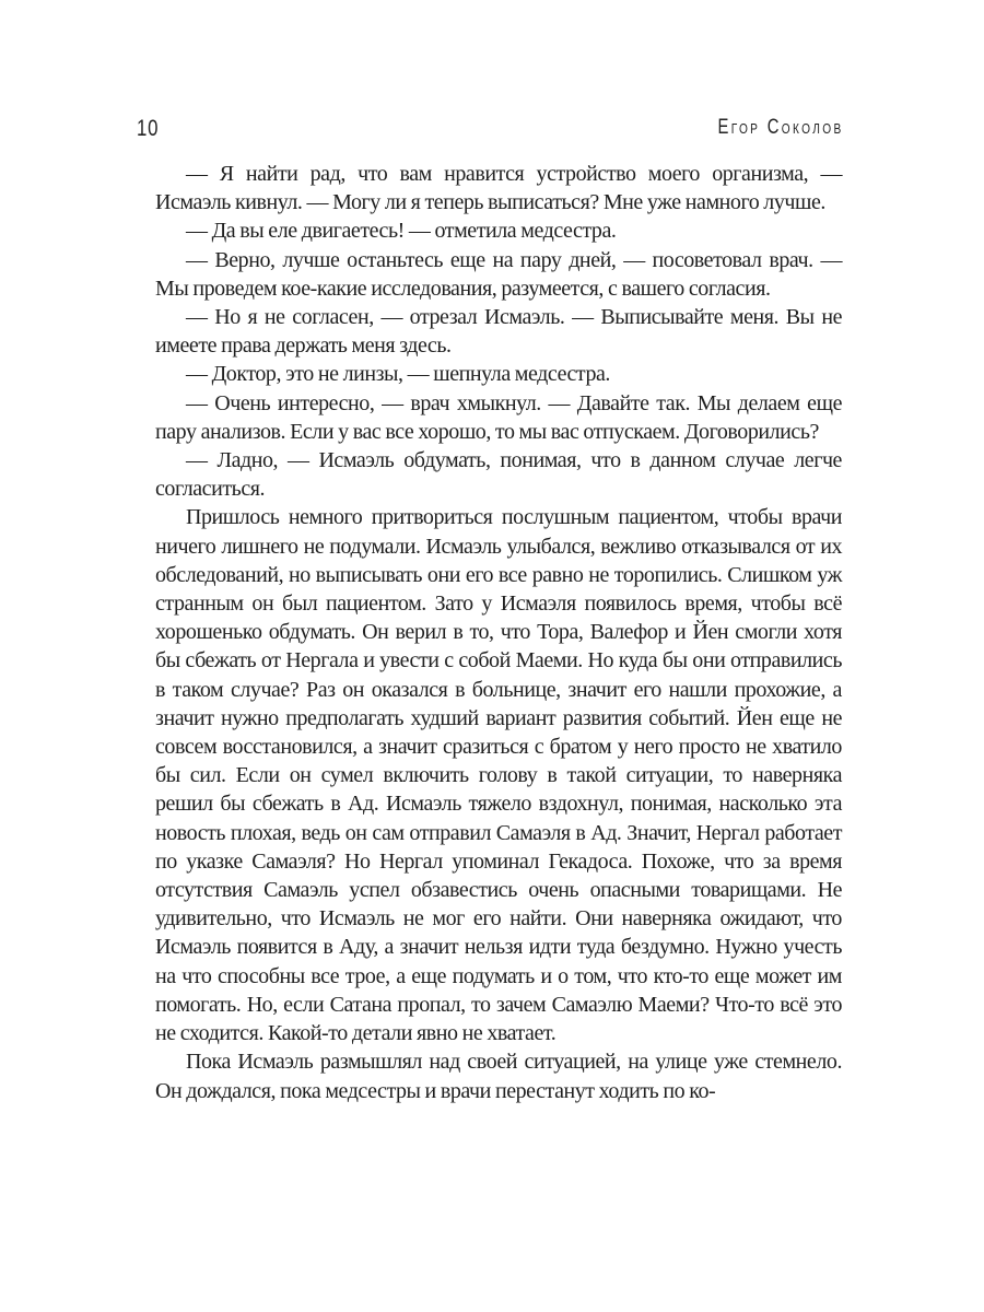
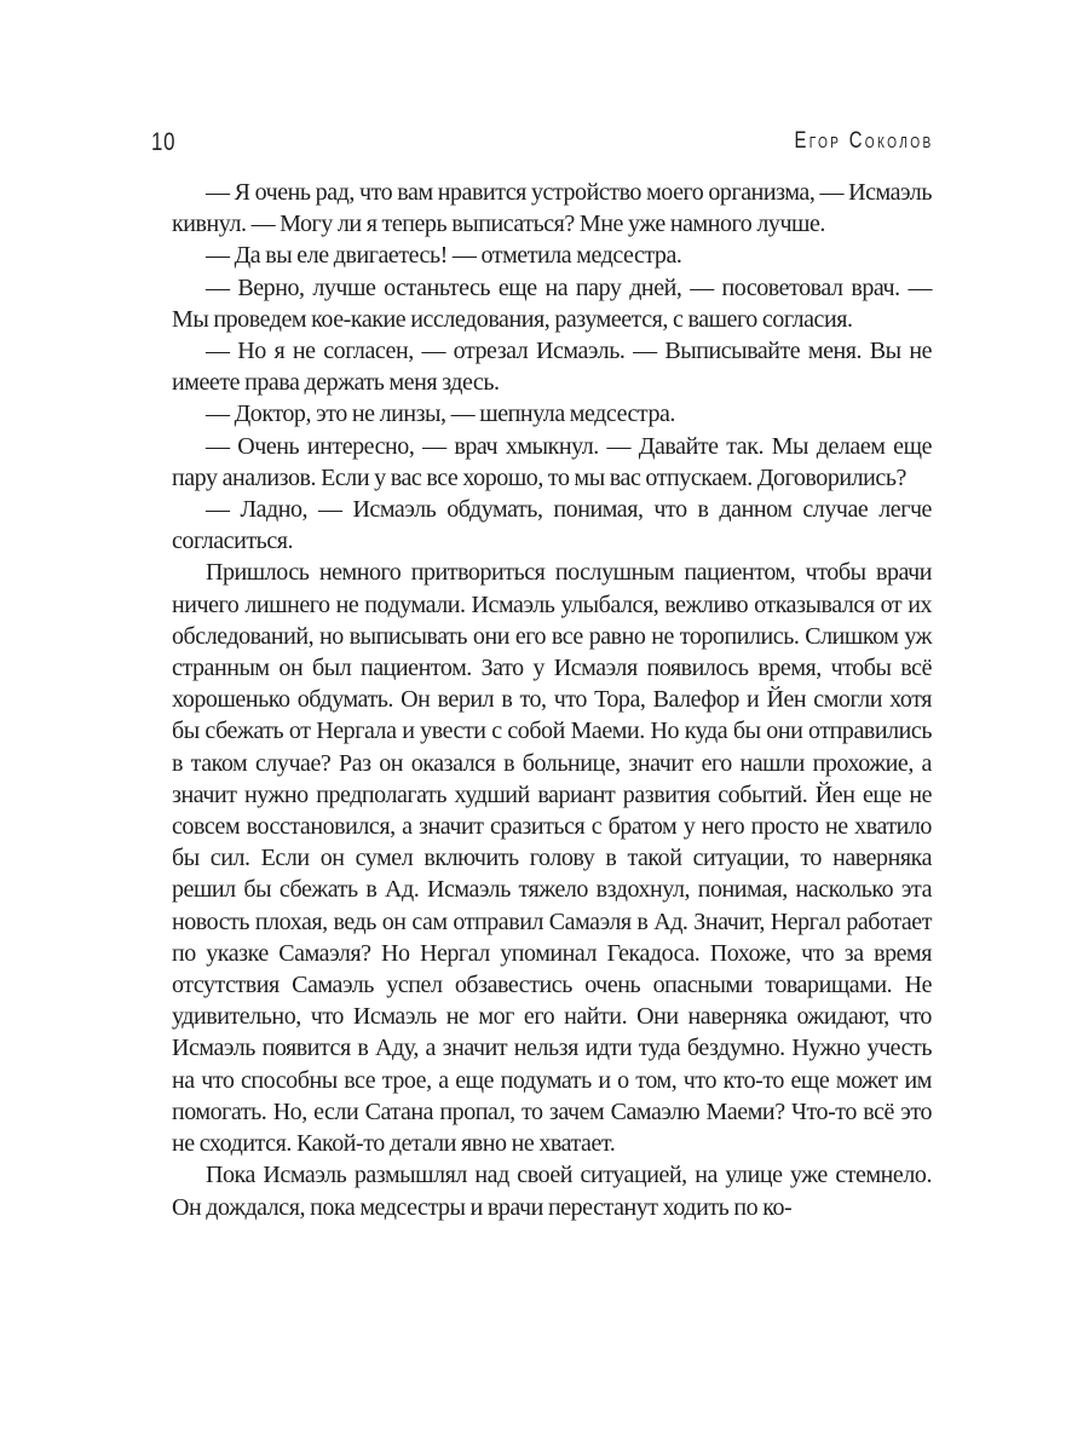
  10
  Егор Соколов
- — Я найти рад, что вам нравится устройство моего организма, — Исмаэль кивнул. — Могу ли я теперь выписаться? Мне уже намного лучше.
+ — Я очень рад, что вам нравится устройство моего организма, — Исмаэль кивнул. — Могу ли я теперь выписаться? Мне уже намного лучше.
  — Да вы еле двигаетесь! — отметила медсестра.
  — Верно, лучше останьтесь еще на пару дней, — посоветовал врач. — Мы проведем кое-какие исследования, разумеется, с вашего согласия.
  — Но я не согласен, — отрезал Исмаэль. — Выписывайте меня. Вы не имеете права держать меня здесь.
  — Доктор, это не линзы, — шепнула медсестра.
  — Очень интересно, — врач хмыкнул. — Давайте так. Мы делаем еще пару анализов. Если у вас все хорошо, то мы вас отпускаем. Договорились?
  — Ладно, — Исмаэль обдумать, понимая, что в данном случае легче согласиться.
  Пришлось немного притвориться послушным пациентом, чтобы врачи ничего лишнего не подумали. Исмаэль улыбался, вежливо отказывался от их обследований, но выписывать они его все равно не торопились. Слишком уж странным он был пациентом. Зато у Исмаэля появилось время, чтобы всё хорошенько обдумать. Он верил в то, что Тора, Валефор и Йен смогли хотя бы сбежать от Нергала и увести с собой Маеми. Но куда бы они отправились в таком случае? Раз он оказался в больнице, значит его нашли прохожие, а значит нужно предполагать худший вариант развития событий. Йен еще не совсем восстановился, а значит сразиться с братом у него просто не хватило бы сил. Если он сумел включить голову в такой ситуации, то наверняка решил бы сбежать в Ад. Исмаэль тяжело вздохнул, понимая, насколько эта новость плохая, ведь он сам отправил Самаэля в Ад. Значит, Нергал работает по указке Самаэля? Но Нергал упоминал Гекадоса. Похоже, что за время отсутствия Самаэль успел обзавестись очень опасными товарищами. Не удивительно, что Исмаэль не мог его найти. Они наверняка ожидают, что Исмаэль появится в Аду, а значит нельзя идти туда бездумно. Нужно учесть на что способны все трое, а еще подумать и о том, что кто-то еще может им помогать. Но, если Сатана пропал, то зачем Самаэлю Маеми? Что-то всё это не сходится. Какой-то детали явно не хватает.
  Пока Исмаэль размышлял над своей ситуацией, на улице уже стемнело. Он дождался, пока медсестры и врачи перестанут ходить по ко-
